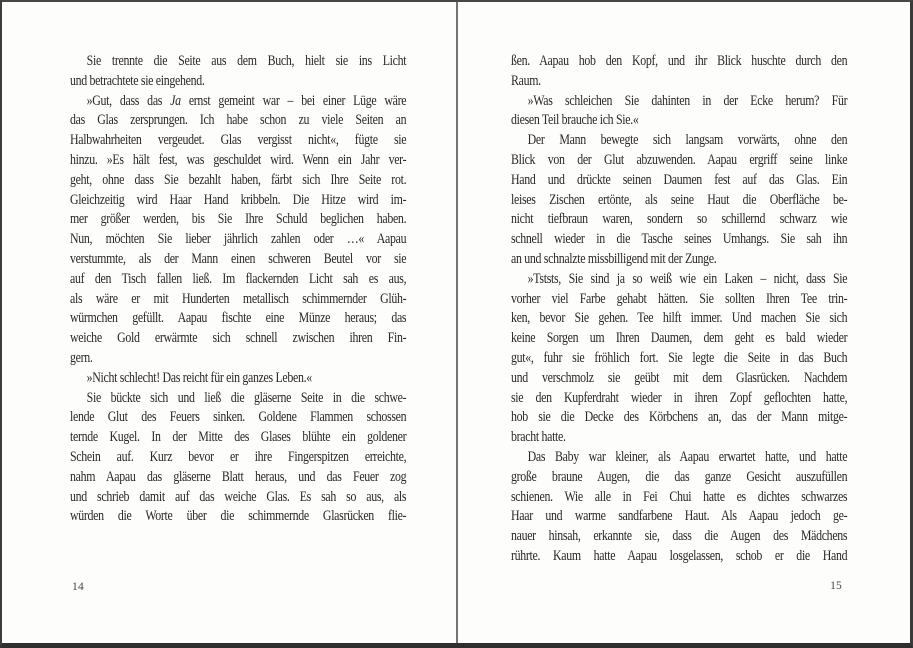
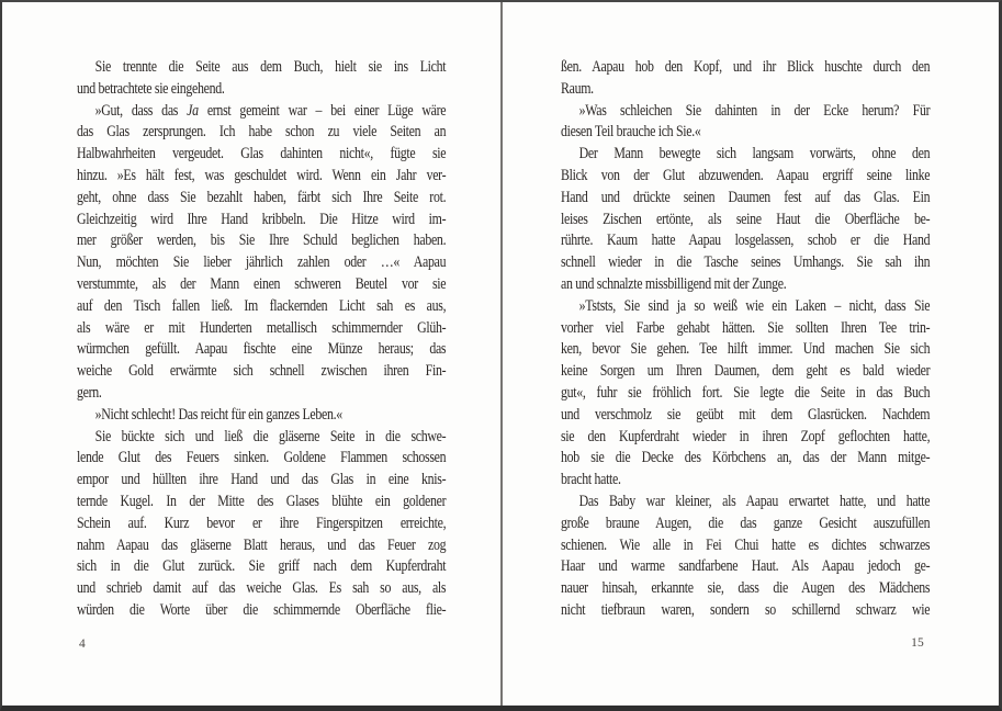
  Sie trennte die Seite aus dem Buch, hielt sie ins Licht
  und betrachtete sie eingehend.
  »Gut, dass das Ja ernst gemeint war – bei einer Lüge wäre
  das Glas zersprungen. Ich habe schon zu viele Seiten an
- Halbwahrheiten vergeudet. Glas vergisst nicht«, fügte sie
+ Halbwahrheiten vergeudet. Glas dahinten nicht«, fügte sie
  hinzu. »Es hält fest, was geschuldet wird. Wenn ein Jahr ver-
  geht, ohne dass Sie bezahlt haben, färbt sich Ihre Seite rot.
- Gleichzeitig wird Haar Hand kribbeln. Die Hitze wird im-
+ Gleichzeitig wird Ihre Hand kribbeln. Die Hitze wird im-
  mer größer werden, bis Sie Ihre Schuld beglichen haben.
  Nun, möchten Sie lieber jährlich zahlen oder …« Aapau
  verstummte, als der Mann einen schweren Beutel vor sie
  auf den Tisch fallen ließ. Im flackernden Licht sah es aus,
  als wäre er mit Hunderten metallisch schimmernder Glüh-
  würmchen gefüllt. Aapau fischte eine Münze heraus; das
  weiche Gold erwärmte sich schnell zwischen ihren Fin-
  gern.
  »Nicht schlecht! Das reicht für ein ganzes Leben.«
  Sie bückte sich und ließ die gläserne Seite in die schwe-
  lende Glut des Feuers sinken. Goldene Flammen schossen
+ empor und hüllten ihre Hand und das Glas in eine knis-
  ternde Kugel. In der Mitte des Glases blühte ein goldener
  Schein auf. Kurz bevor er ihre Fingerspitzen erreichte,
  nahm Aapau das gläserne Blatt heraus, und das Feuer zog
+ sich in die Glut zurück. Sie griff nach dem Kupferdraht
  und schrieb damit auf das weiche Glas. Es sah so aus, als
- würden die Worte über die schimmernde Glasrücken flie-
+ würden die Worte über die schimmernde Oberfläche flie-
  ßen. Aapau hob den Kopf, und ihr Blick huschte durch den
  Raum.
  »Was schleichen Sie dahinten in der Ecke herum? Für
  diesen Teil brauche ich Sie.«
  Der Mann bewegte sich langsam vorwärts, ohne den
  Blick von der Glut abzuwenden. Aapau ergriff seine linke
  Hand und drückte seinen Daumen fest auf das Glas. Ein
  leises Zischen ertönte, als seine Haut die Oberfläche be-
- nicht tiefbraun waren, sondern so schillernd schwarz wie
+ rührte. Kaum hatte Aapau losgelassen, schob er die Hand
  schnell wieder in die Tasche seines Umhangs. Sie sah ihn
  an und schnalzte missbilligend mit der Zunge.
  »Tststs, Sie sind ja so weiß wie ein Laken – nicht, dass Sie
  vorher viel Farbe gehabt hätten. Sie sollten Ihren Tee trin-
  ken, bevor Sie gehen. Tee hilft immer. Und machen Sie sich
  keine Sorgen um Ihren Daumen, dem geht es bald wieder
  gut«, fuhr sie fröhlich fort. Sie legte die Seite in das Buch
  und verschmolz sie geübt mit dem Glasrücken. Nachdem
  sie den Kupferdraht wieder in ihren Zopf geflochten hatte,
  hob sie die Decke des Körbchens an, das der Mann mitge-
  bracht hatte.
  Das Baby war kleiner, als Aapau erwartet hatte, und hatte
  große braune Augen, die das ganze Gesicht auszufüllen
  schienen. Wie alle in Fei Chui hatte es dichtes schwarzes
  Haar und warme sandfarbene Haut. Als Aapau jedoch ge-
  nauer hinsah, erkannte sie, dass die Augen des Mädchens
- rührte. Kaum hatte Aapau losgelassen, schob er die Hand
+ nicht tiefbraun waren, sondern so schillernd schwarz wie
- 14
+ 4
  15
